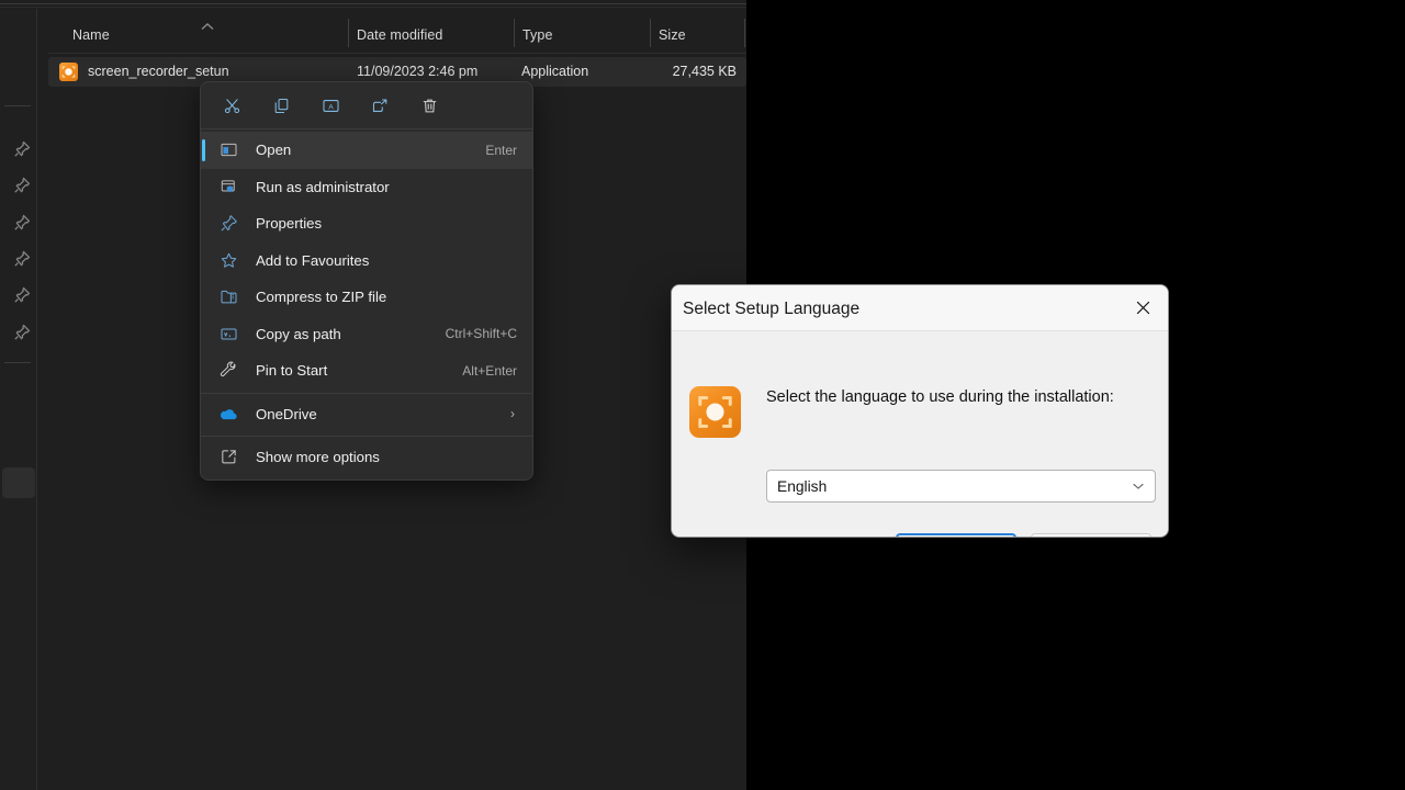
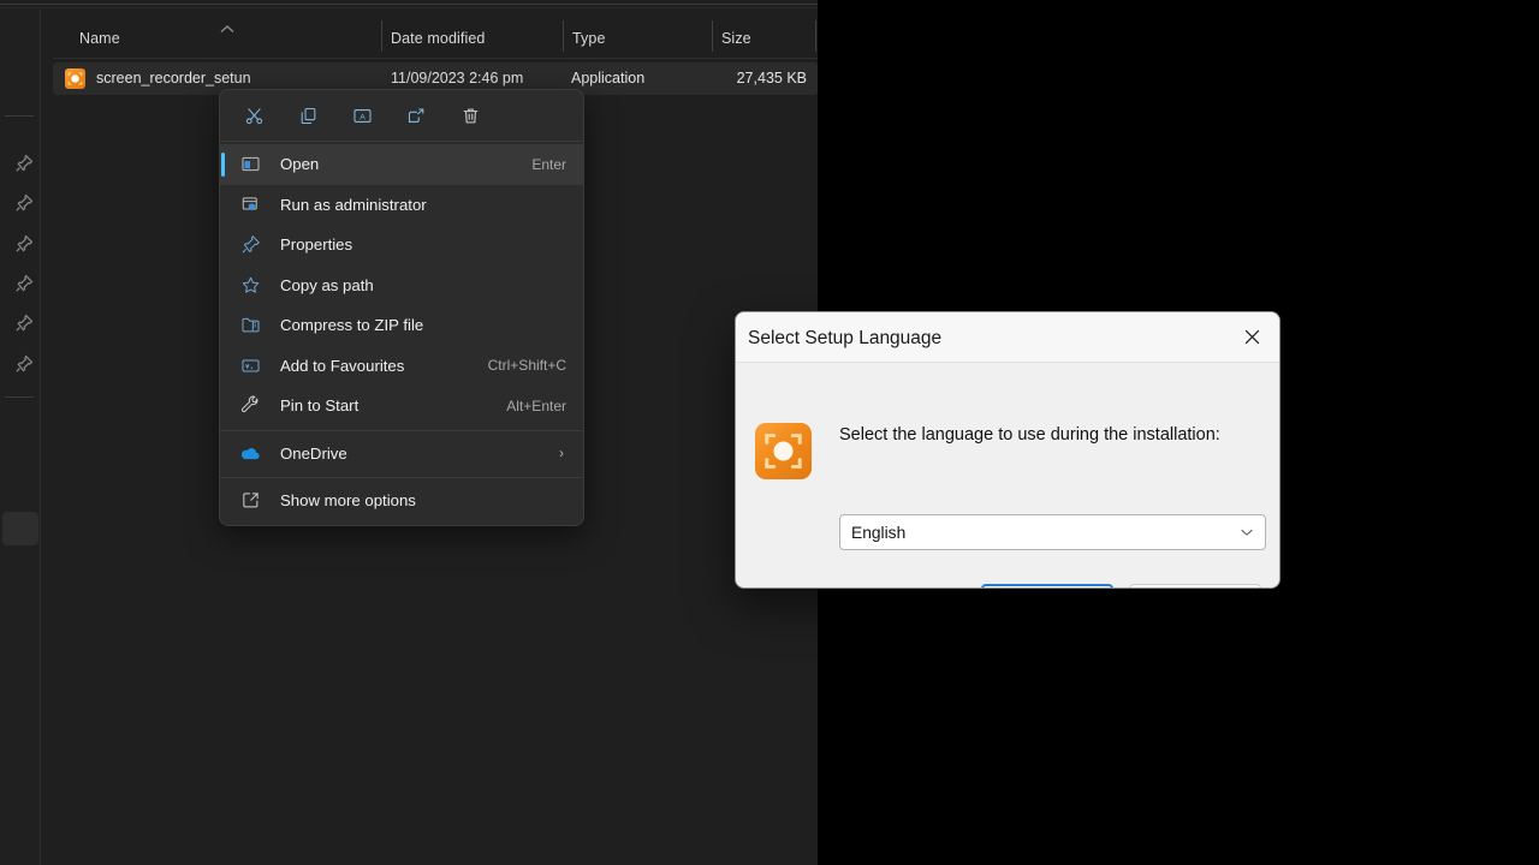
  Name
  Date modified
  Type
  Size
  screen_recorder_setun
  11/09/2023 2:46 pm
  Application
  27,435 KB
  Open
  Enter
  Run as administrator
  Properties
- Add to Favourites
+ Copy as path
  Compress to ZIP file
- Copy as path
+ Add to Favourites
  Ctrl+Shift+C
  Pin to Start
  Alt+Enter
  OneDrive
  ›
  Show more options
  Select Setup Language
  Select the language to use during the installation:
  English
